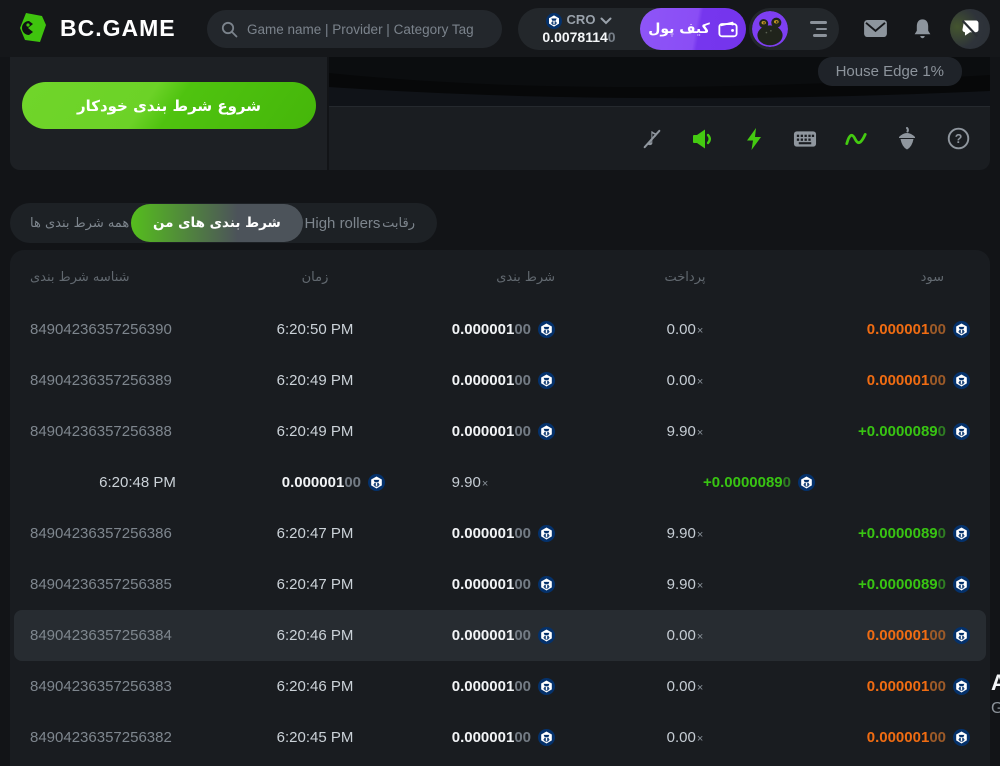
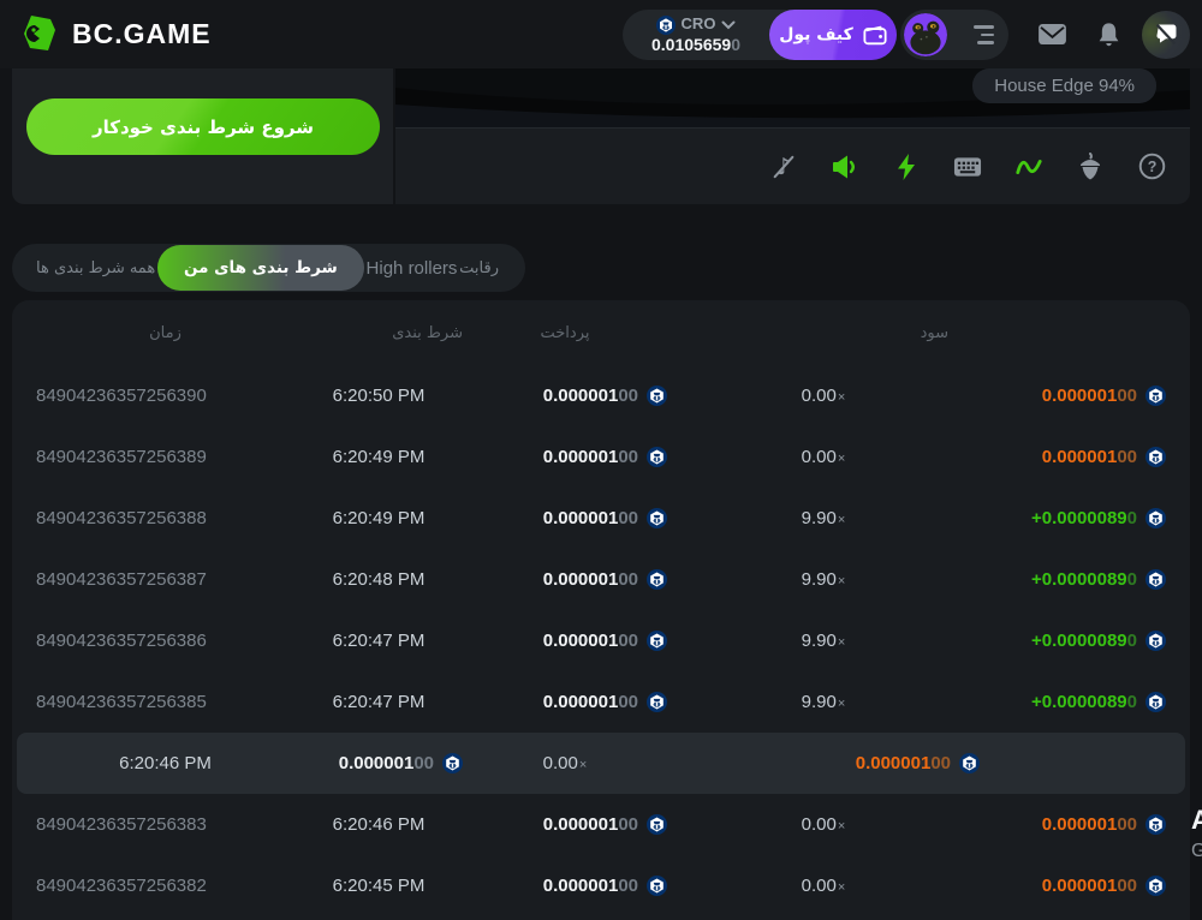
  BC.GAME
- Game name | Provider | Category Tag
  CRO
- 0.00781140
+ 0.01056590
  کیف پول
  شروع شرط بندی خودکار
- House Edge 1%
+ House Edge 94%
  ?
  همه شرط بندی ها
  شرط بندی های من
  High rollers
  رقابت
- شناسه شرط بندی
  زمان
  شرط بندی
  پرداخت
  سود
  84904236357256390
  6:20:50 PM
  0.00000100
  0.00×
  0.00000100
  84904236357256389
  6:20:49 PM
  0.00000100
  0.00×
  0.00000100
  84904236357256388
  6:20:49 PM
  0.00000100
  9.90×
  +0.00000890
+ 84904236357256387
  6:20:48 PM
  0.00000100
  9.90×
  +0.00000890
  84904236357256386
  6:20:47 PM
  0.00000100
  9.90×
  +0.00000890
  84904236357256385
  6:20:47 PM
  0.00000100
  9.90×
  +0.00000890
- 84904236357256384
  6:20:46 PM
  0.00000100
  0.00×
  0.00000100
  84904236357256383
  6:20:46 PM
  0.00000100
  0.00×
  0.00000100
  84904236357256382
  6:20:45 PM
  0.00000100
  0.00×
  0.00000100
  A
  G
